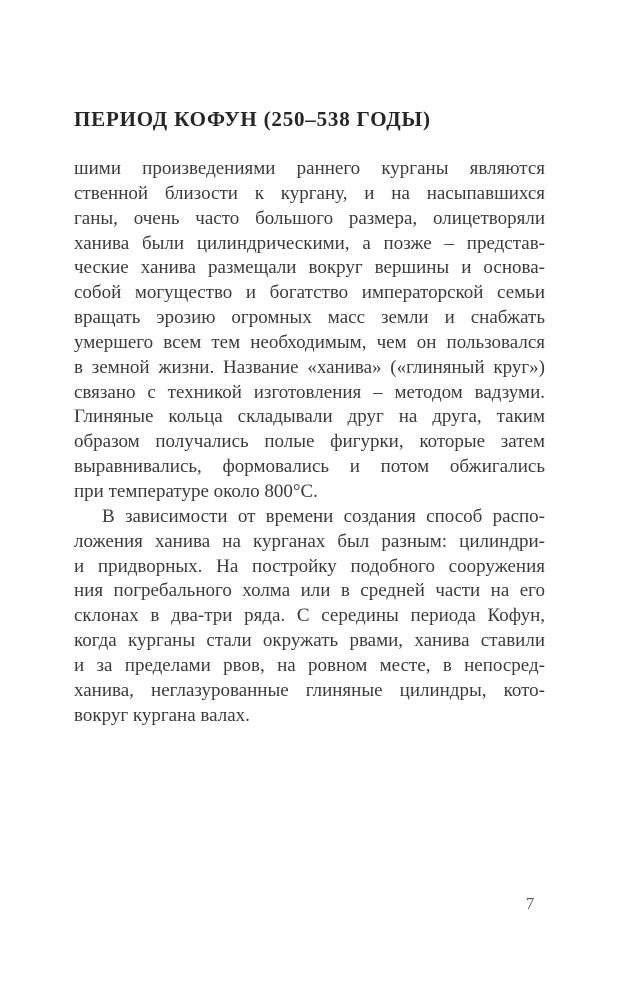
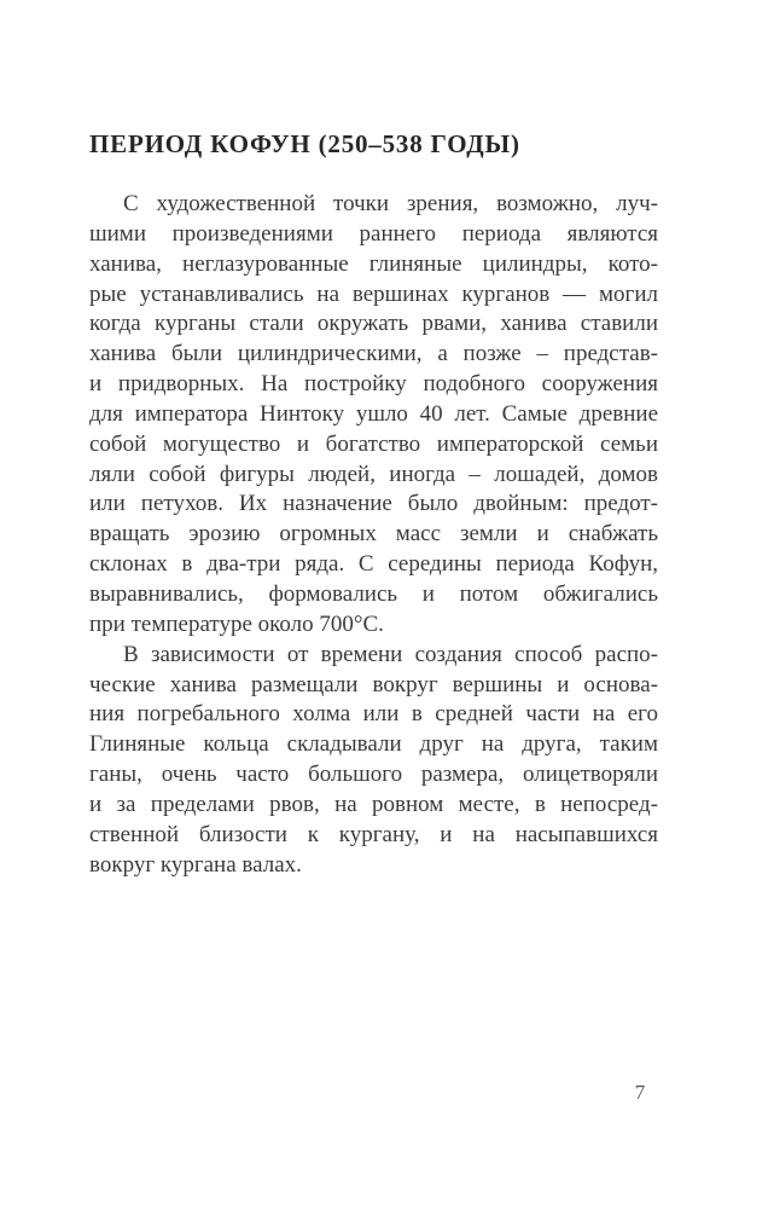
  ПЕРИОД КОФУН (250–538 ГОДЫ)
+ С художественной точки зрения, возможно, луч-
- шими произведениями раннего курганы являются
+ шими произведениями раннего периода являются
- ственной близости к кургану, и на насыпавшихся
+ ханива, неглазурованные глиняные цилиндры, кото-
+ рые устанавливались на вершинах курганов — могил
- ганы, очень часто большого размера, олицетворяли
+ когда курганы стали окружать рвами, ханива ставили
  ханива были цилиндрическими, а позже – представ-
- ческие ханива размещали вокруг вершины и основа-
+ и придворных. На постройку подобного сооружения
+ для императора Нинтоку ушло 40 лет. Самые древние
  собой могущество и богатство императорской семьи
+ ляли собой фигуры людей, иногда – лошадей, домов
+ или петухов. Их назначение было двойным: предот-
  вращать эрозию огромных масс земли и снабжать
- умершего всем тем необходимым, чем он пользовался
- в земной жизни. Название «ханива» («глиняный круг»)
- связано с техникой изготовления – методом вадзуми.
- Глиняные кольца складывали друг на друга, таким
+ склонах в два-три ряда. С середины периода Кофун,
- образом получались полые фигурки, которые затем
  выравнивались, формовались и потом обжигались
- при температуре около 800°С.
+ при температуре около 700°С.
  В зависимости от времени создания способ распо-
- ложения ханива на курганах был разным: цилиндри-
- и придворных. На постройку подобного сооружения
+ ческие ханива размещали вокруг вершины и основа-
  ния погребального холма или в средней части на его
- склонах в два-три ряда. С середины периода Кофун,
+ Глиняные кольца складывали друг на друга, таким
- когда курганы стали окружать рвами, ханива ставили
+ ганы, очень часто большого размера, олицетворяли
  и за пределами рвов, на ровном месте, в непосред-
- ханива, неглазурованные глиняные цилиндры, кото-
+ ственной близости к кургану, и на насыпавшихся
  вокруг кургана валах.
  7
